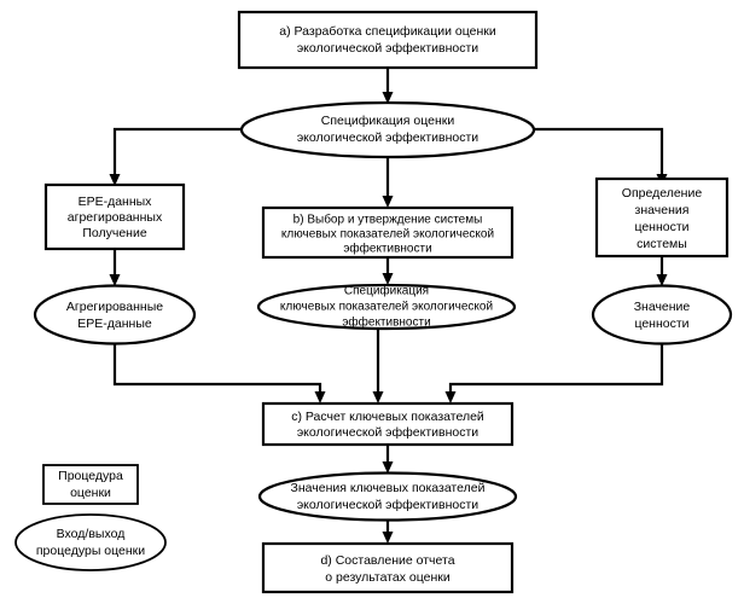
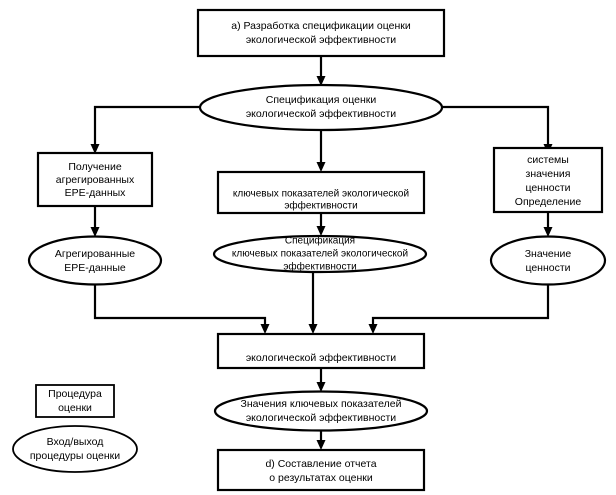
  a) Разработка спецификации оценки
  экологической эффективности
  Спецификация оценки
  экологической эффективности
- EPE-данных
+ Получение
  агрегированных
- Получение
+ EPE-данных
- b) Выбор и утверждение системы
  ключевых показателей экологической
  эффективности
- Определение
+ системы
  значения
  ценности
- системы
+ Определение
  Агрегированные
  EPE-данные
  Спецификация
  ключевых показателей экологической
  эффективности
  Значение
  ценности
- c) Расчет ключевых показателей
  экологической эффективности
  Значения ключевых показателей
  экологической эффективности
  d) Составление отчета
  о результатах оценки
  Процедура
  оценки
  Вход/выход
  процедуры оценки
